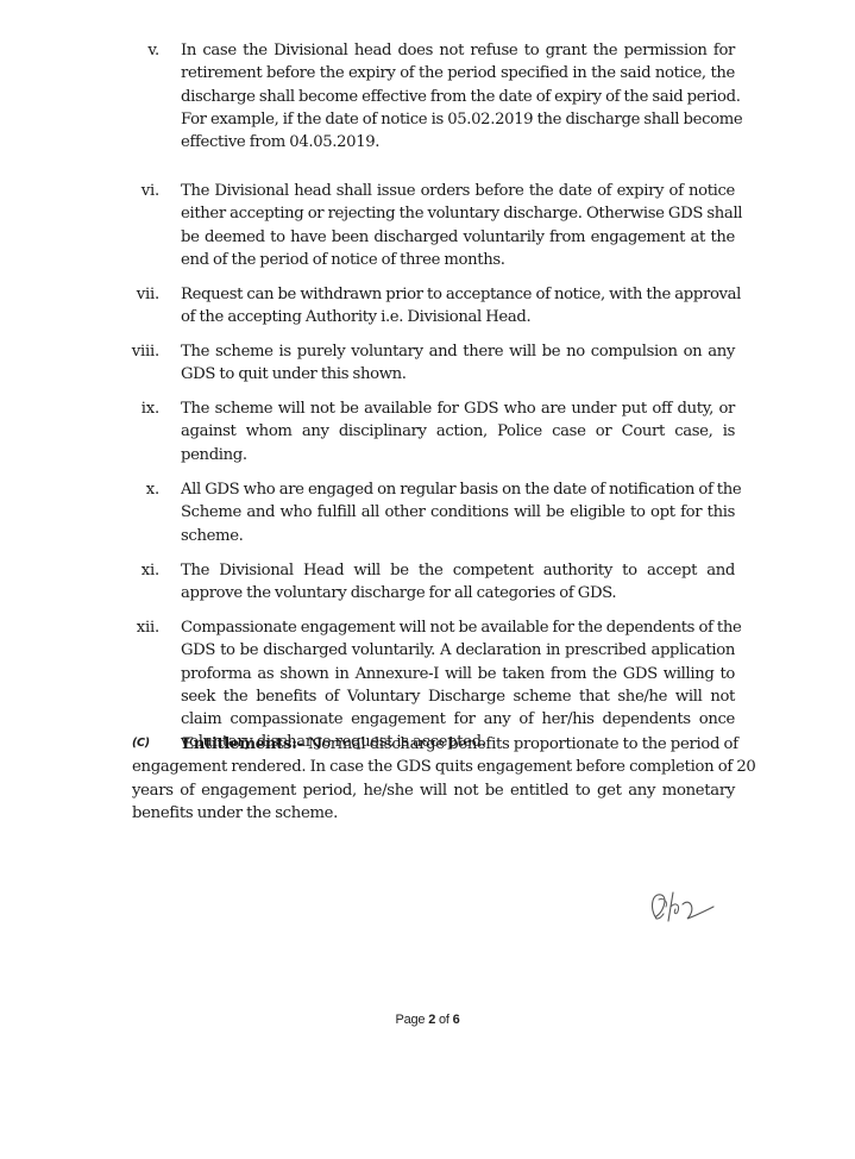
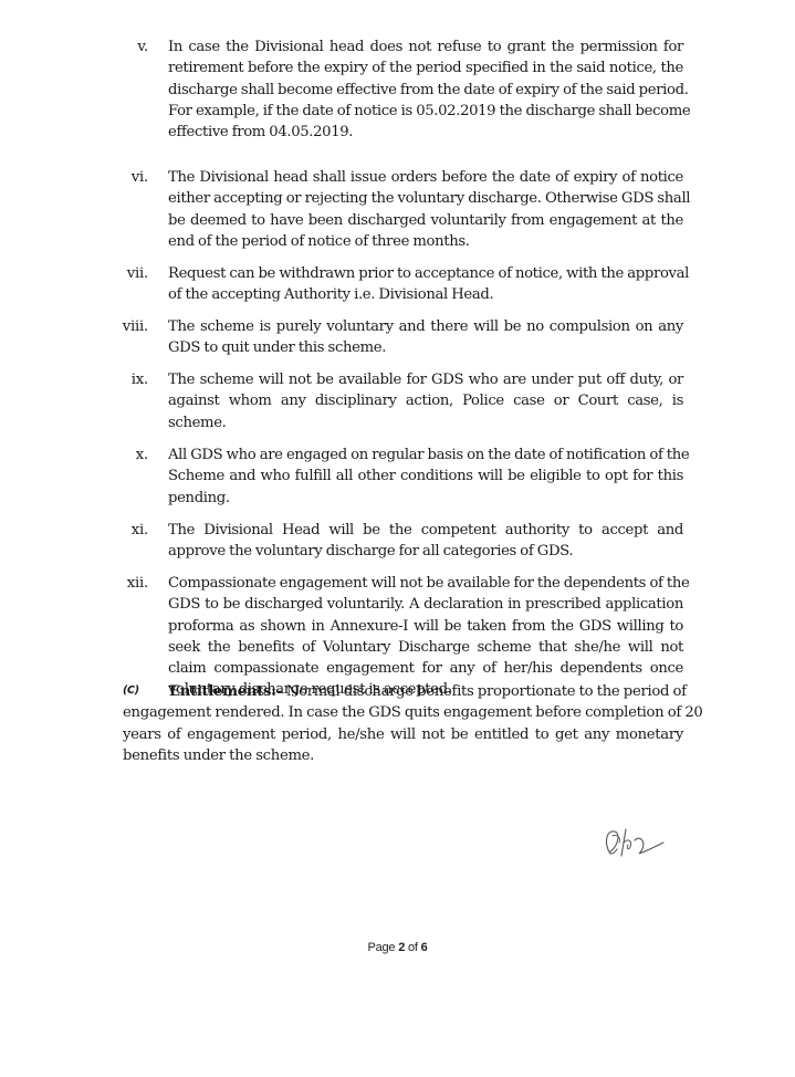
  v.
  In case the Divisional head does not refuse to grant the permission for
  retirement before the expiry of the period specified in the said notice, the
  discharge shall become effective from the date of expiry of the said period.
  For example, if the date of notice is 05.02.2019 the discharge shall become
  effective from 04.05.2019.
  vi.
  The Divisional head shall issue orders before the date of expiry of notice
  either accepting or rejecting the voluntary discharge. Otherwise GDS shall
  be deemed to have been discharged voluntarily from engagement at the
  end of the period of notice of three months.
  vii.
  Request can be withdrawn prior to acceptance of notice, with the approval
  of the accepting Authority i.e. Divisional Head.
  viii.
  The scheme is purely voluntary and there will be no compulsion on any
- GDS to quit under this shown.
+ GDS to quit under this scheme.
  ix.
  The scheme will not be available for GDS who are under put off duty, or
  against whom any disciplinary action, Police case or Court case, is
- pending.
+ scheme.
  x.
  All GDS who are engaged on regular basis on the date of notification of the
  Scheme and who fulfill all other conditions will be eligible to opt for this
- scheme.
+ pending.
  xi.
  The Divisional Head will be the competent authority to accept and
  approve the voluntary discharge for all categories of GDS.
  xii.
  Compassionate engagement will not be available for the dependents of the
  GDS to be discharged voluntarily. A declaration in prescribed application
  proforma as shown in Annexure-I will be taken from the GDS willing to
  seek the benefits of Voluntary Discharge scheme that she/he will not
  claim compassionate engagement for any of her/his dependents once
  voluntary discharge request is accepted.
  (C)
  Entitlements:-
  Normal discharge benefits proportionate to the period of
  engagement rendered. In case the GDS quits engagement before completion of 20
  years of engagement period, he/she will not be entitled to get any monetary
  benefits under the scheme.
  Page 2 of 6
